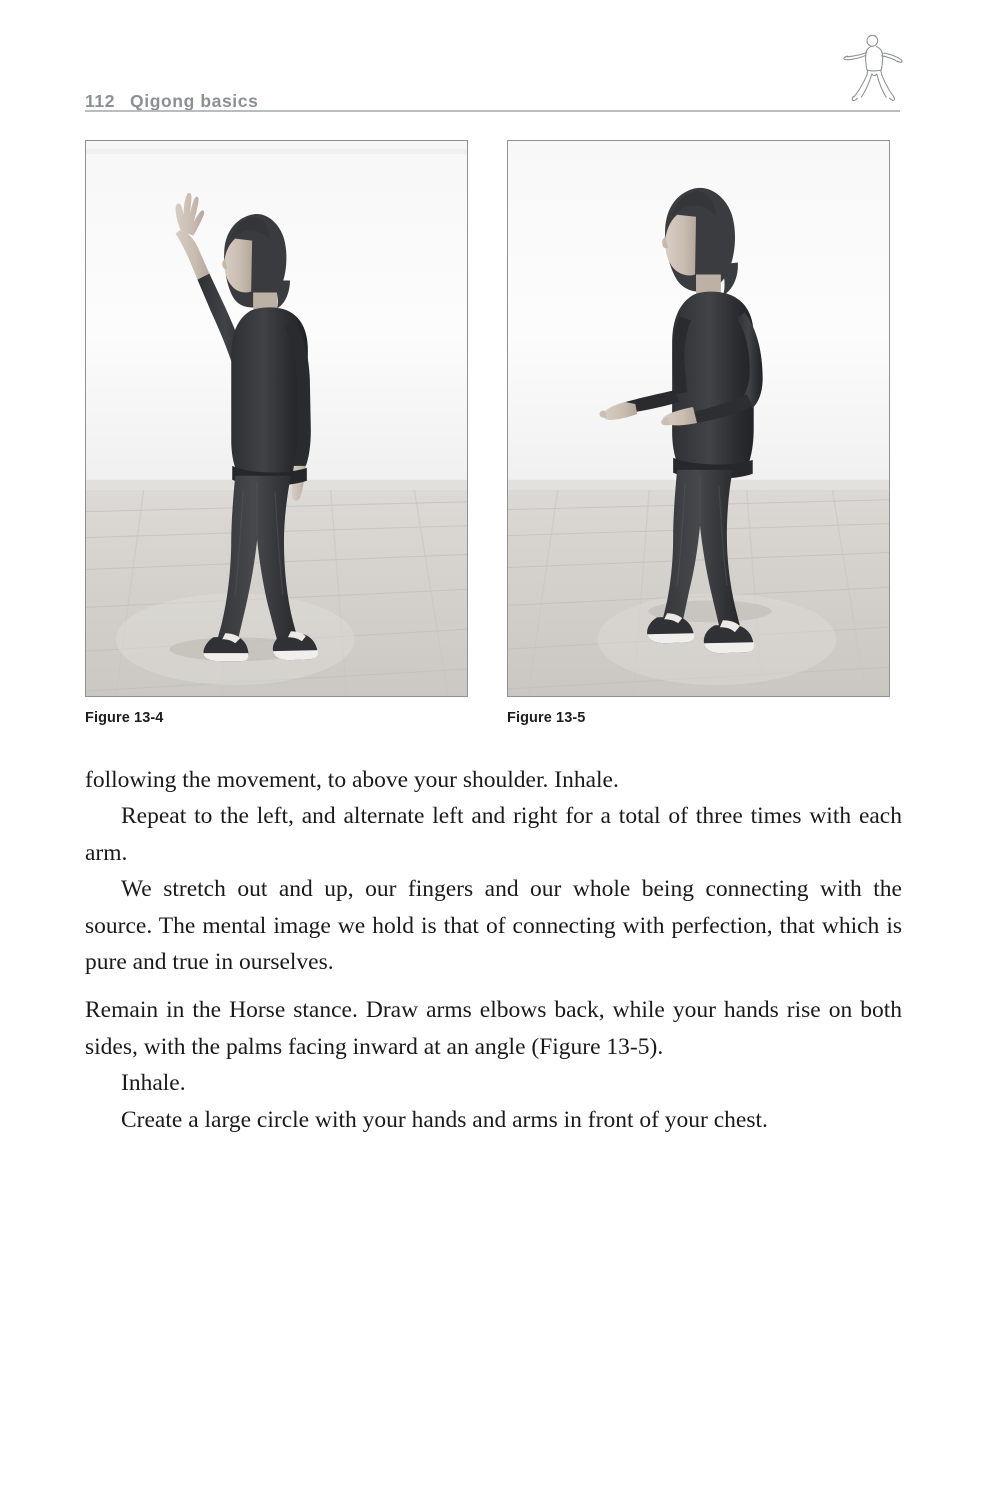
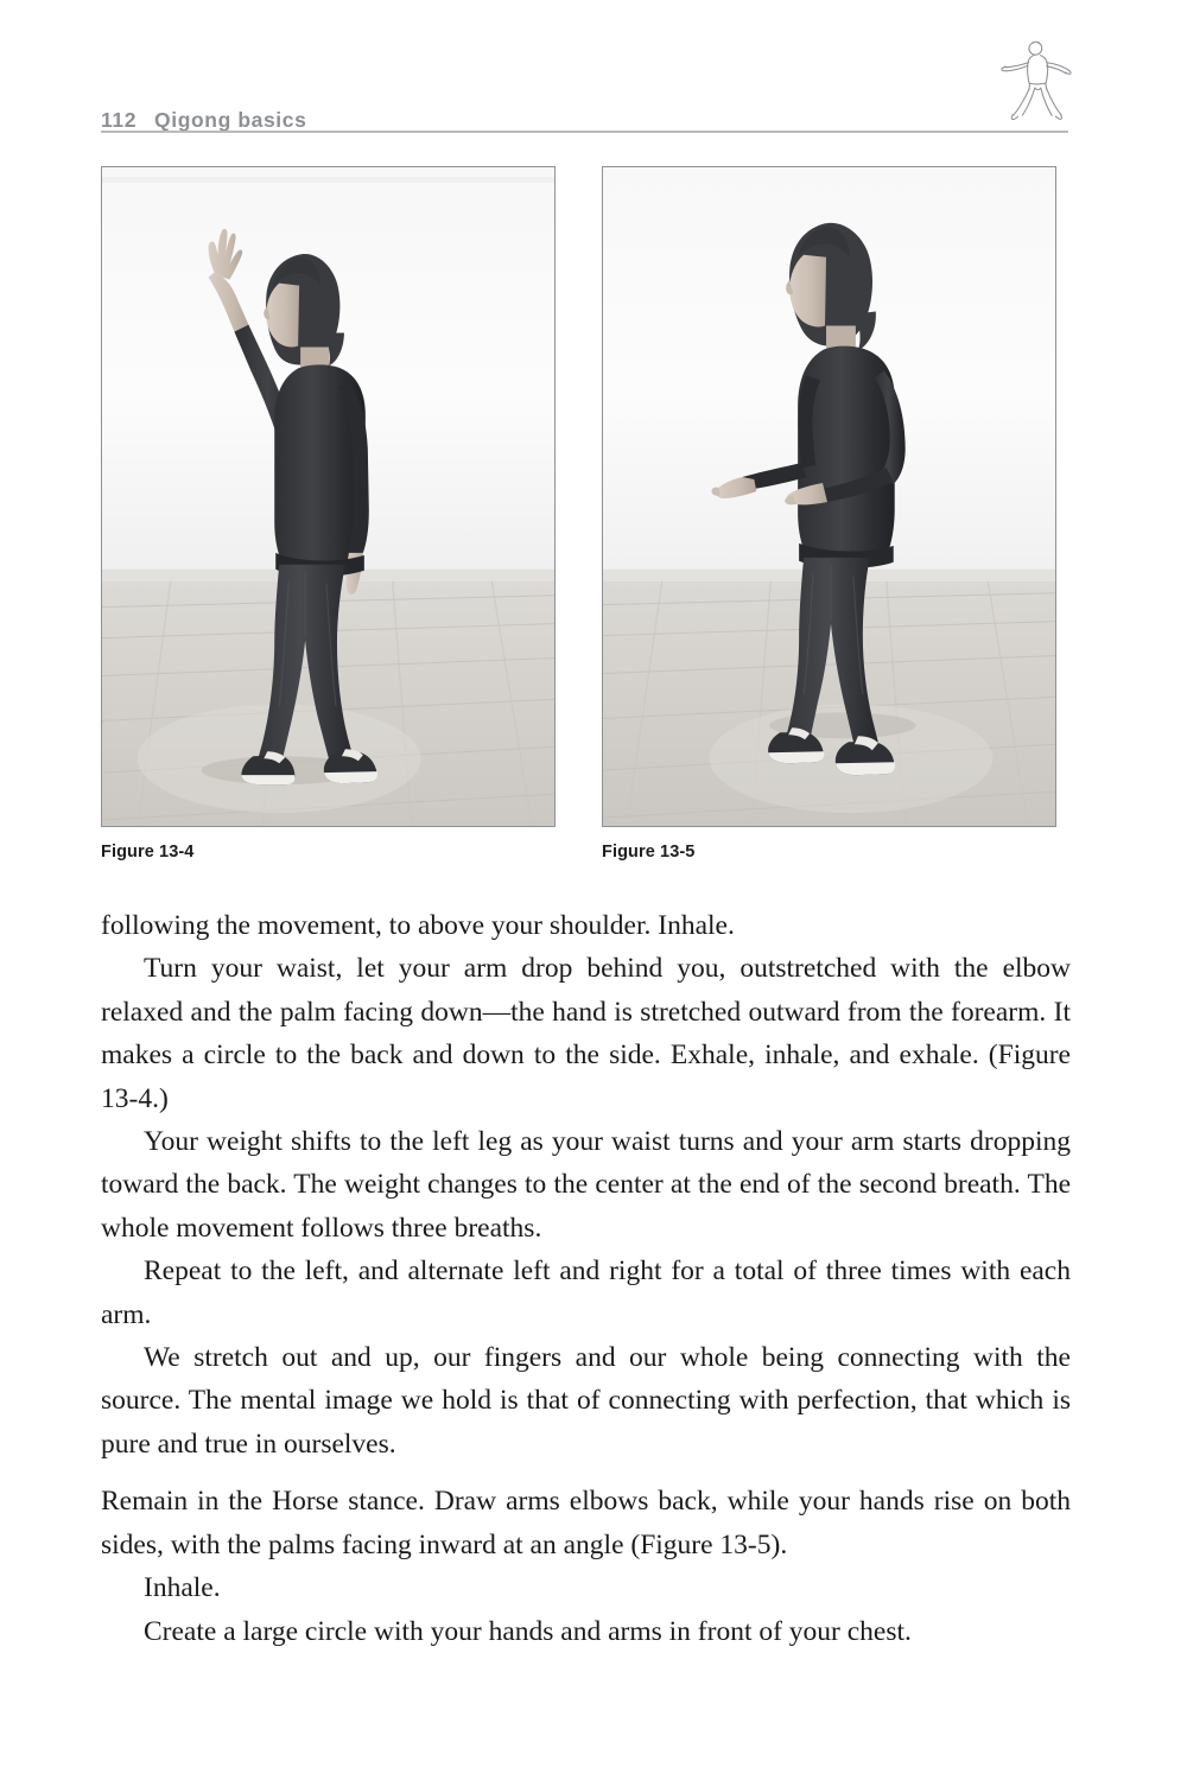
  112
  Qigong basics
  Figure 13-4
  Figure 13-5
  following the movement, to above your shoulder. Inhale.
+ Turn your waist, let your arm drop behind you, outstretched with the elbow relaxed and the palm facing down—the hand is stretched outward from the forearm. It makes a circle to the back and down to the side. Exhale, inhale, and exhale. (Figure 13-4.)
+ Your weight shifts to the left leg as your waist turns and your arm starts dropping toward the back. The weight changes to the center at the end of the second breath. The whole movement follows three breaths.
  Repeat to the left, and alternate left and right for a total of three times with each arm.
  We stretch out and up, our fingers and our whole being connecting with the source. The mental image we hold is that of connecting with perfection, that which is pure and true in ourselves.
  Remain in the Horse stance. Draw arms elbows back, while your hands rise on both sides, with the palms facing inward at an angle (Figure 13-5).
  Inhale.
  Create a large circle with your hands and arms in front of your chest.
